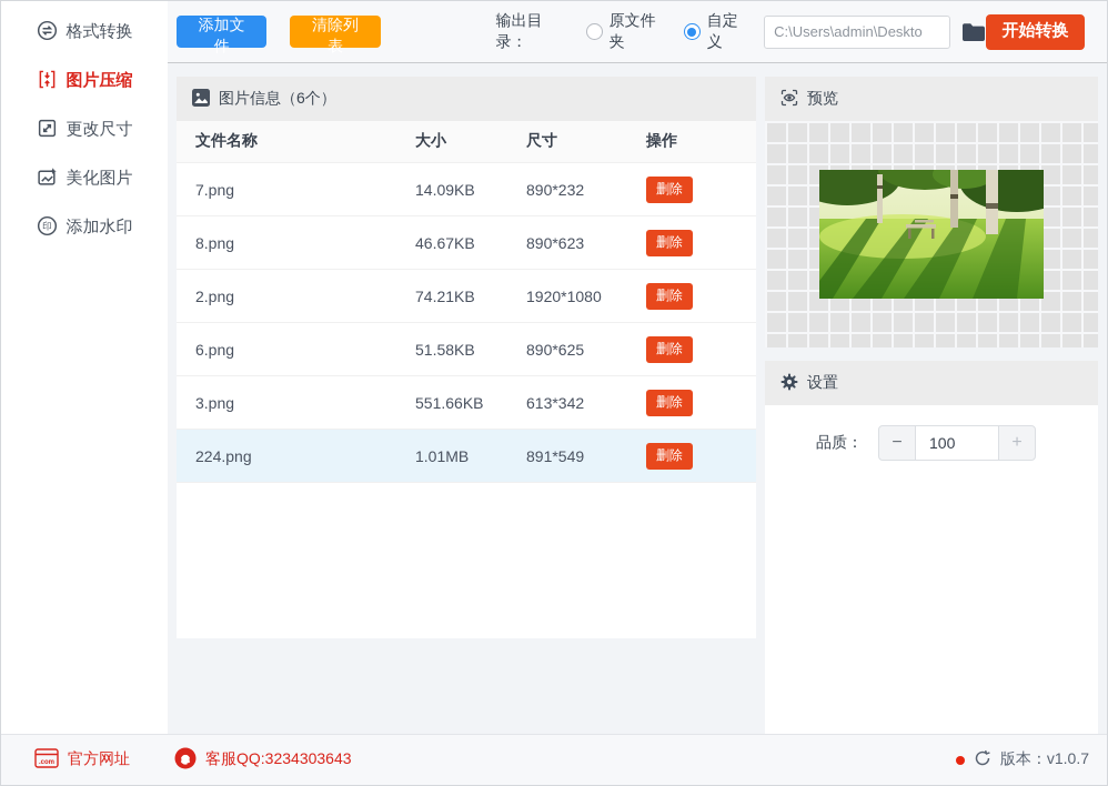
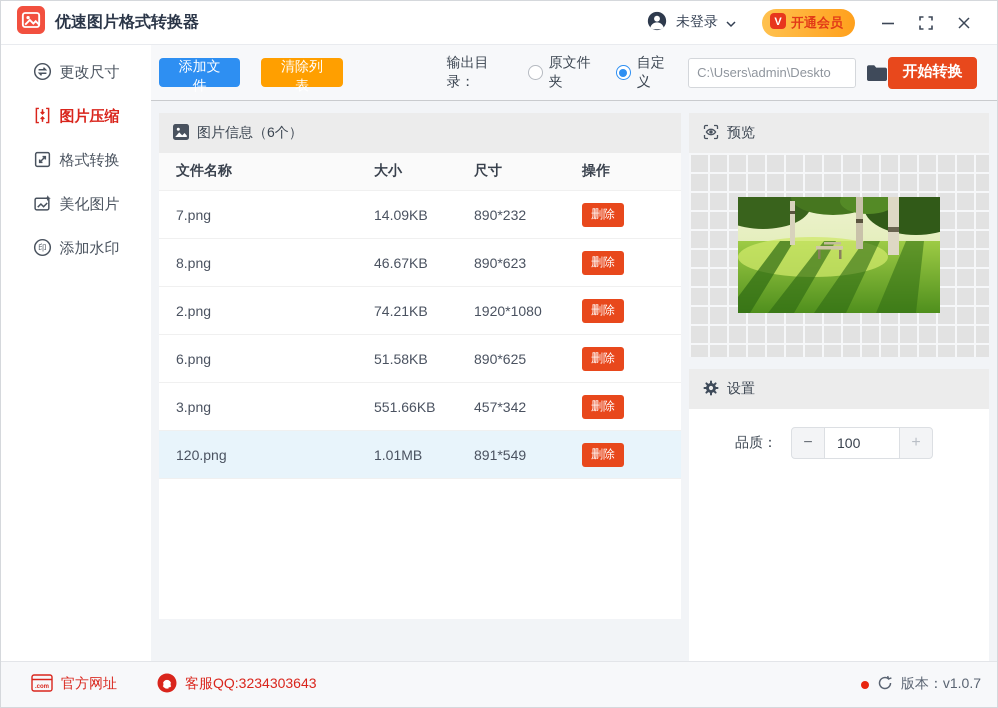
+ 优速图片格式转换器
+ 未登录
+ V
+ 开通会员
- 格式转换
+ 更改尺寸
  图片压缩
- 更改尺寸
+ 格式转换
  美化图片
  印
  添加水印
  添加文件
  清除列表
  输出目录：
  原文件夹
  自定义
  C:\Users\admin\Deskto
  开始转换
  图片信息（6个）
  文件名称
  大小
  尺寸
  操作
  7.png
  14.09KB
  890*232
  删除
  8.png
  46.67KB
  890*623
  删除
  2.png
  74.21KB
  1920*1080
  删除
  6.png
  51.58KB
  890*625
  删除
  3.png
  551.66KB
- 613*342
+ 457*342
  删除
- 224.png
+ 120.png
  1.01MB
  891*549
  删除
  预览
  设置
  品质：
  −
  100
  +
  官方网址
  客服QQ:3234303643
  版本：v1.0.7
